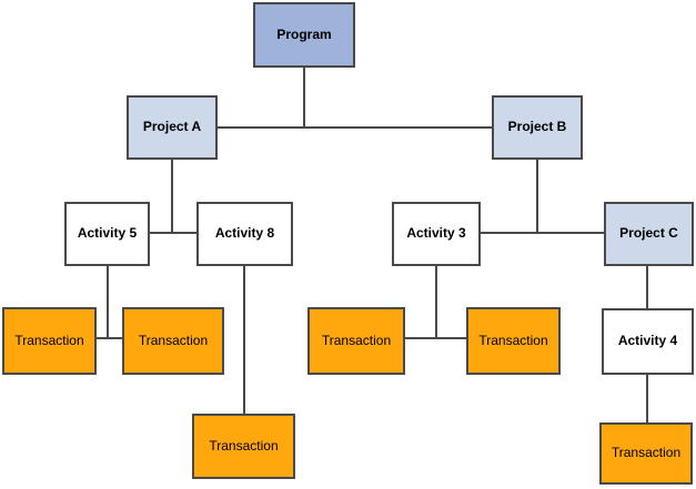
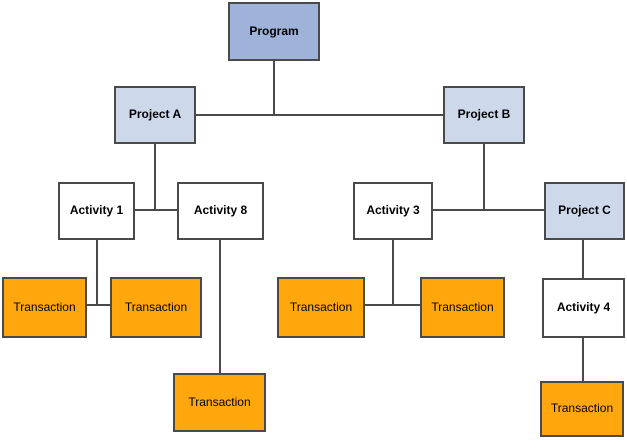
  Program
  Project A
  Project B
- Activity 5
+ Activity 1
  Activity 8
  Activity 3
  Project C
  Transaction
  Transaction
  Transaction
  Transaction
  Activity 4
  Transaction
  Transaction
